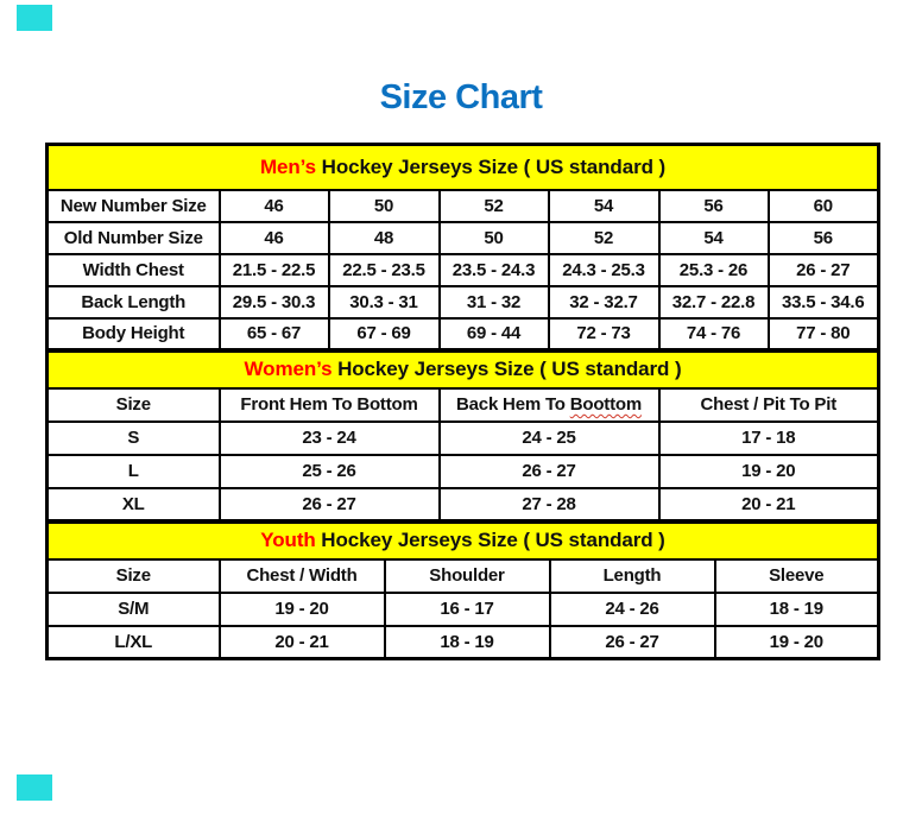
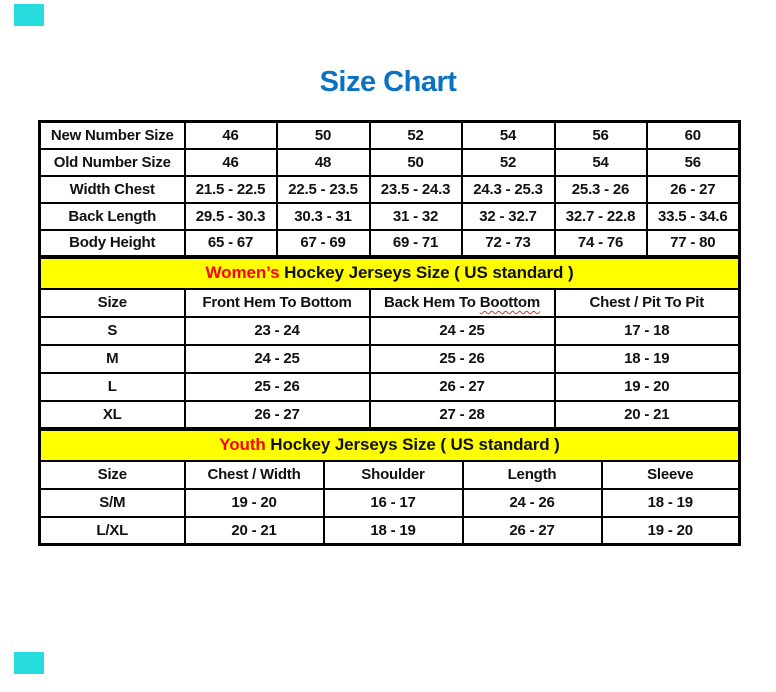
  Size Chart
- Men’s Hockey Jerseys Size ( US standard )
  New Number Size	46	50	52	54	56	60
  Old Number Size	46	48	50	52	54	56
  Width Chest	21.5 - 22.5	22.5 - 23.5	23.5 - 24.3	24.3 - 25.3	25.3 - 26	26 - 27
  Back Length	29.5 - 30.3	30.3 - 31	31 - 32	32 - 32.7	32.7 - 22.8	33.5 - 34.6
- Body Height	65 - 67	67 - 69	69 - 44	72 - 73	74 - 76	77 - 80
+ Body Height	65 - 67	67 - 69	69 - 71	72 - 73	74 - 76	77 - 80
  Women’s Hockey Jerseys Size ( US standard )
  Size	Front Hem To Bottom	Back Hem To Boottom	Chest / Pit To Pit
  S	23 - 24	24 - 25	17 - 18
+ M	24 - 25	25 - 26	18 - 19
  L	25 - 26	26 - 27	19 - 20
  XL	26 - 27	27 - 28	20 - 21
  Youth Hockey Jerseys Size ( US standard )
  Size	Chest / Width	Shoulder	Length	Sleeve
  S/M	19 - 20	16 - 17	24 - 26	18 - 19
  L/XL	20 - 21	18 - 19	26 - 27	19 - 20
